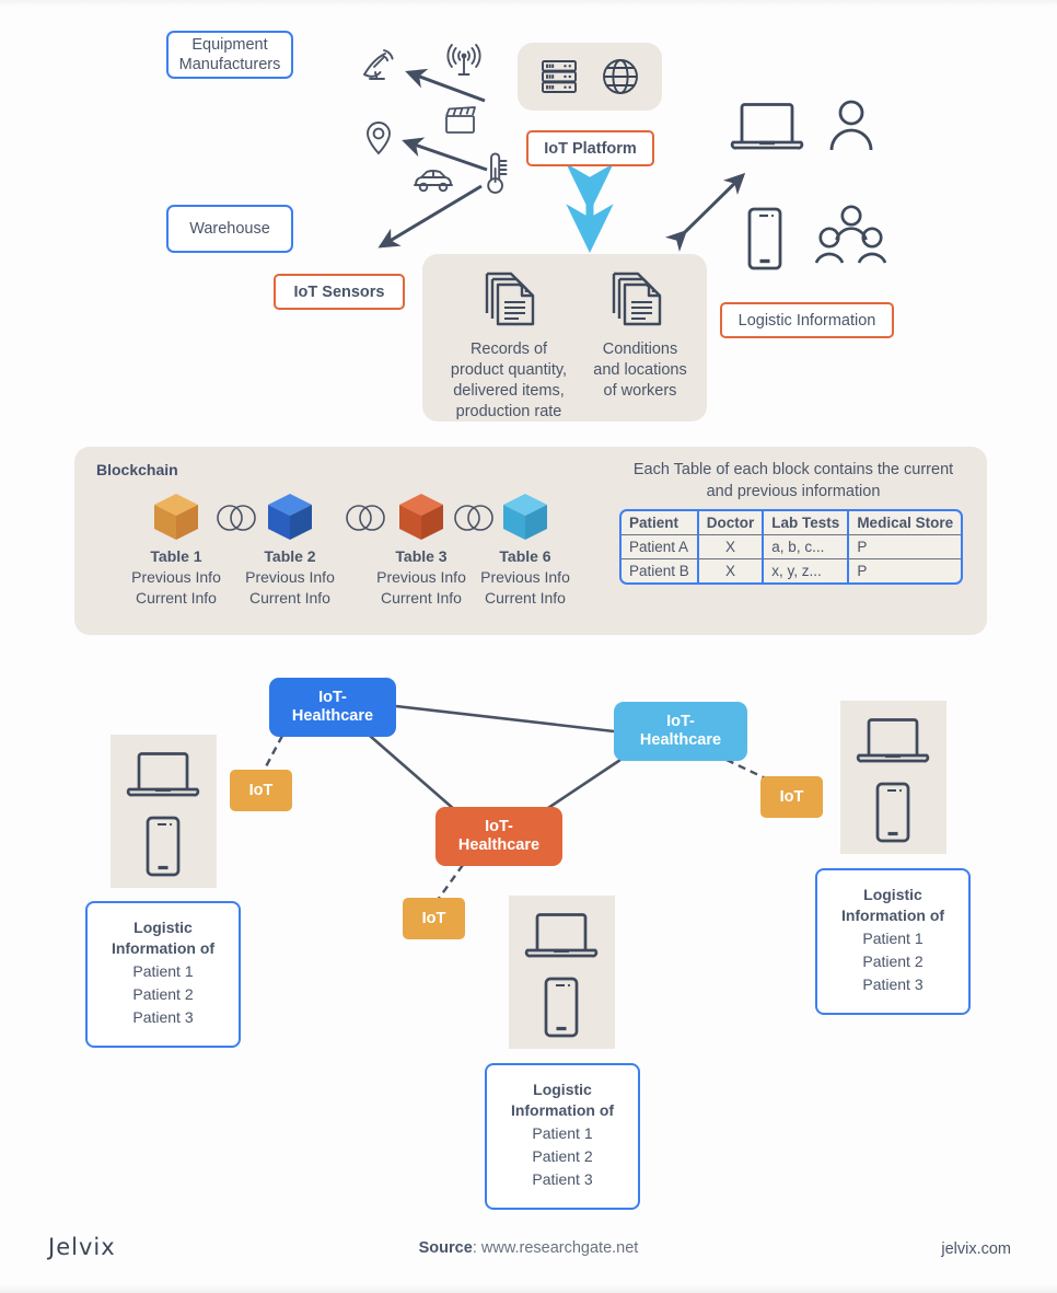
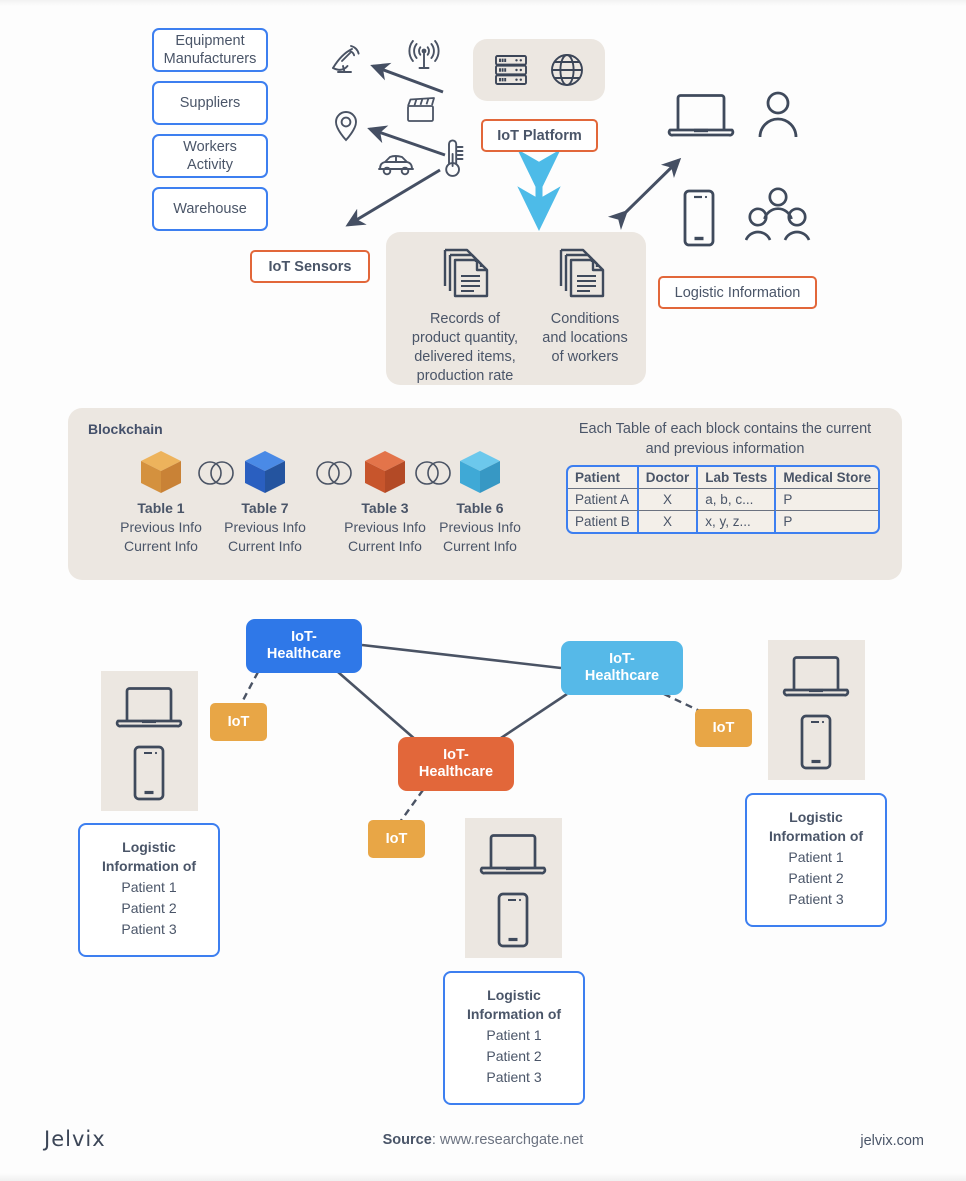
  Equipment
  Manufacturers
+ Suppliers
+ Workers
+ Activity
  Warehouse
  IoT Sensors
  IoT Platform
  Logistic Information
  Records of
  product quantity,
  delivered items,
  production rate
  Conditions
  and locations
  of workers
  Blockchain
  Table 1
  Previous Info
  Current Info
- Table 2
+ Table 7
  Previous Info
  Current Info
  Table 3
  Previous Info
  Current Info
  Table 6
  Previous Info
  Current Info
  Each Table of each block contains the current
  and previous information
  Patient	Doctor	Lab Tests	Medical Store
  Patient A	X	a, b, c...	P
  Patient B	X	x, y, z...	P
  IoT-
  Healthcare
  IoT-
  Healthcare
  IoT-
  Healthcare
  IoT
  IoT
  IoT
  Logistic
  Information of
  Patient 1
  Patient 2
  Patient 3
  Logistic
  Information of
  Patient 1
  Patient 2
  Patient 3
  Logistic
  Information of
  Patient 1
  Patient 2
  Patient 3
  Jelvix
  Source: www.researchgate.net
  jelvix.com
